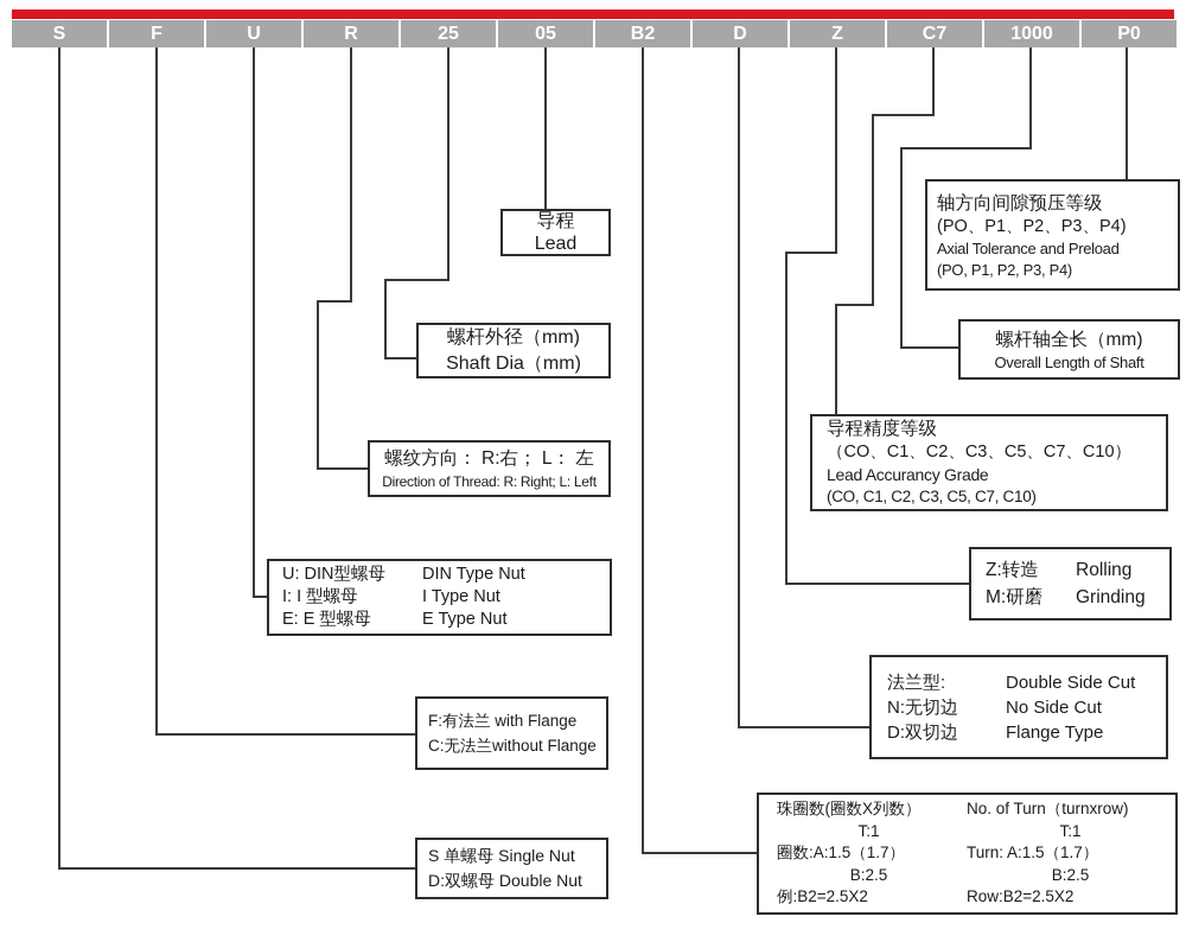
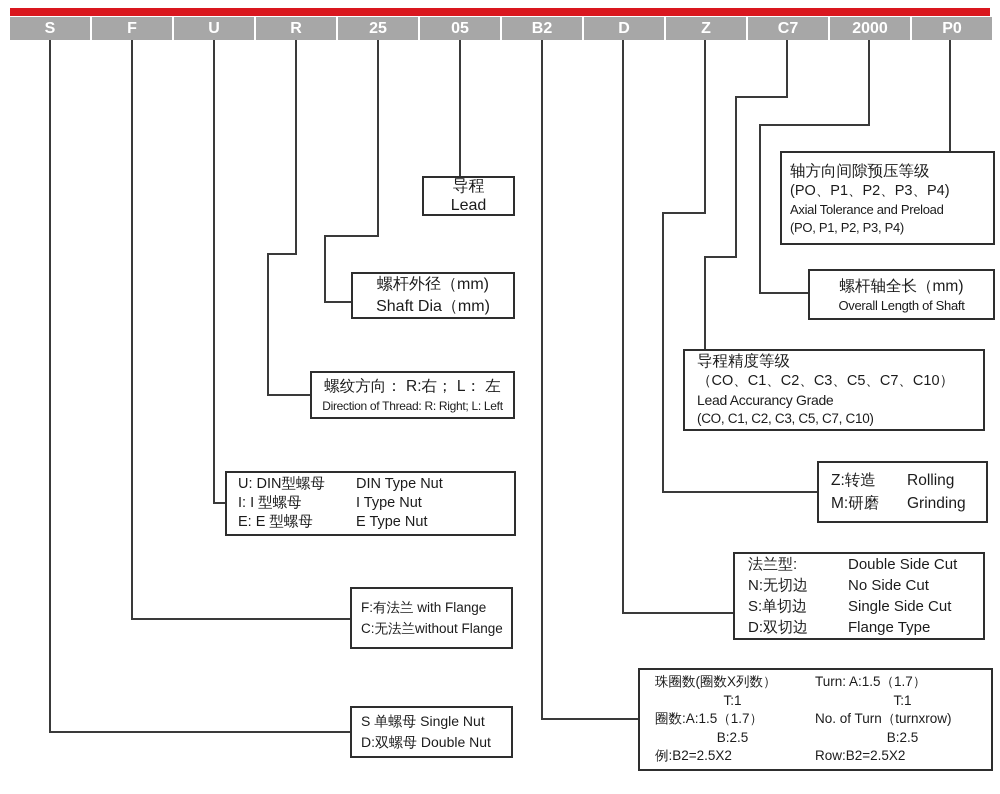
  S
  F
  U
  R
  25
  05
  B2
  D
  Z
  C7
- 1000
+ 2000
  P0
  导程
  Lead
  螺杆外径（mm)
  Shaft Dia（mm)
  螺纹方向： R:右； L： 左
  Direction of Thread: R: Right; L: Left
  U: DIN型螺母
  DIN Type Nut
  I: I 型螺母
  I Type Nut
  E: E 型螺母
  E Type Nut
  F:有法兰 with Flange
  C:无法兰without Flange
  S 单螺母 Single Nut
  D:双螺母 Double Nut
  珠圈数(圈数X列数）
  T:1
  圈数:A:1.5（1.7）
  B:2.5
  例:B2=2.5X2
- No. of Turn（turnxrow)
+ Turn: A:1.5（1.7）
  T:1
- Turn: A:1.5（1.7）
+ No. of Turn（turnxrow)
  B:2.5
  Row:B2=2.5X2
  法兰型:
  Double Side Cut
  N:无切边
  No Side Cut
+ S:单切边
+ Single Side Cut
  D:双切边
  Flange Type
  Z:转造
  Rolling
  M:研磨
  Grinding
  导程精度等级
  （CO、C1、C2、C3、C5、C7、C10）
  Lead Accurancy Grade
  (CO, C1, C2, C3, C5, C7, C10)
  螺杆轴全长（mm)
  Overall Length of Shaft
  轴方向间隙预压等级
  (PO、P1、P2、P3、P4)
  Axial Tolerance and Preload
  (PO, P1, P2, P3, P4)
